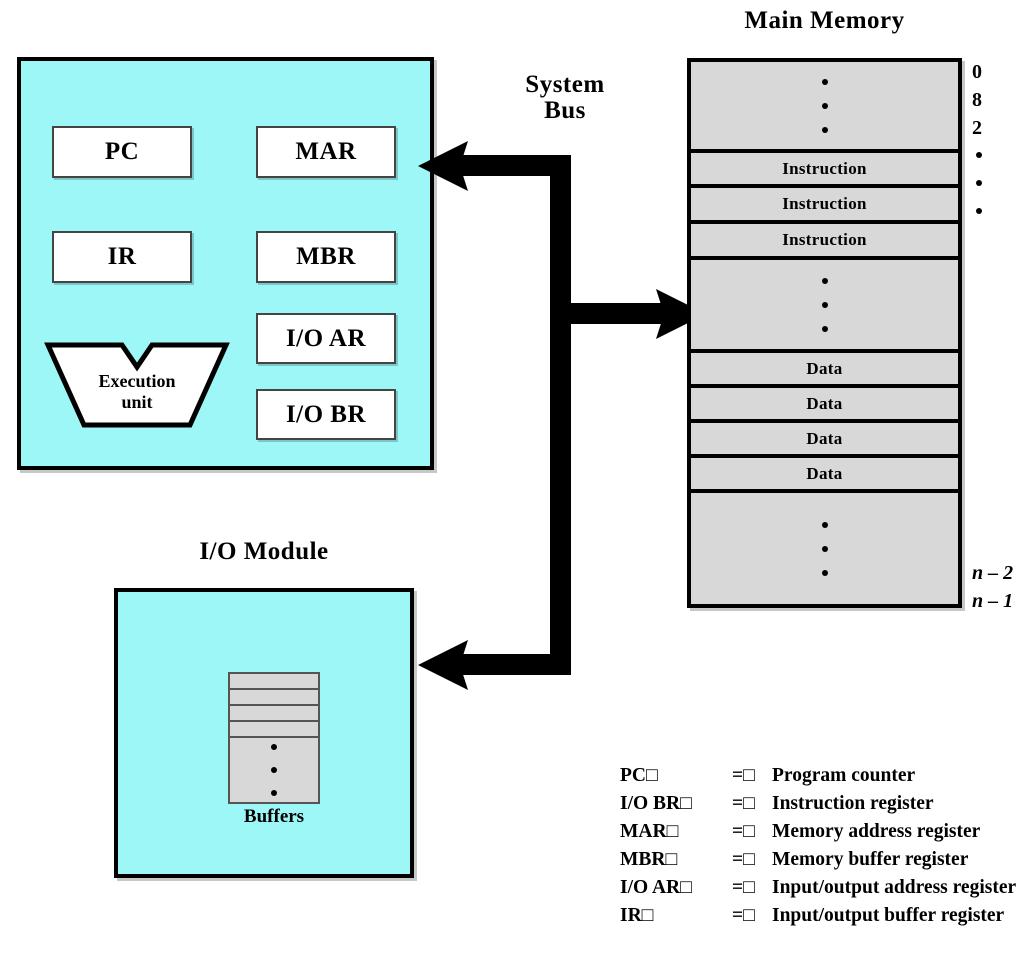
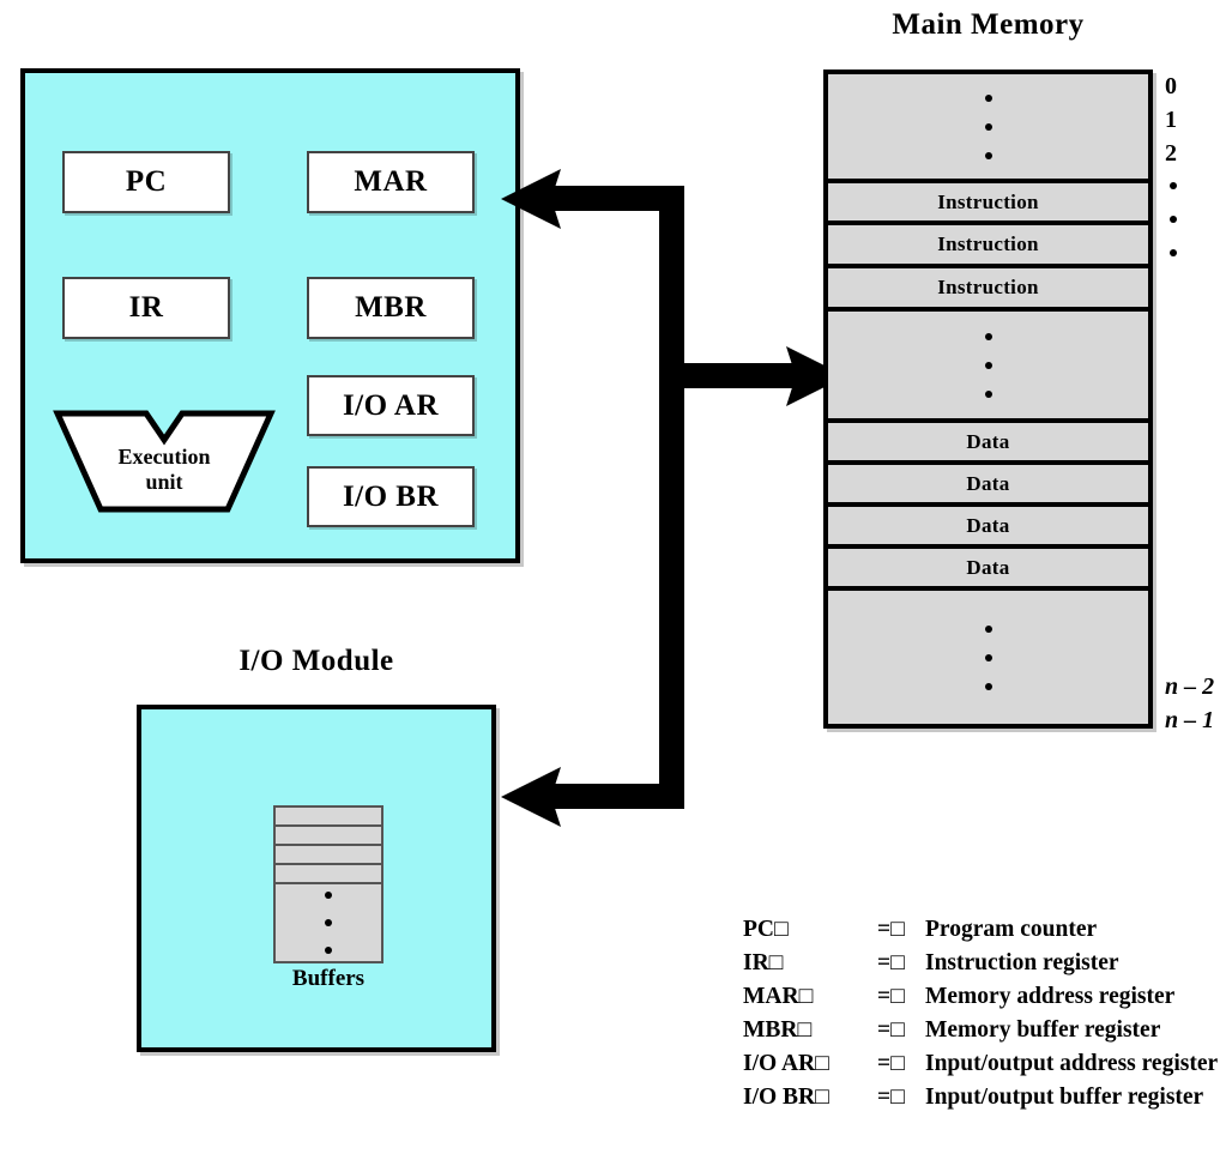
  PC
  MAR
  IR
  MBR
  I/O AR
  I/O BR
  Execution
  unit
- System
- Bus
  Main Memory
  Instruction
  Instruction
  Instruction
  Data
  Data
  Data
  Data
  0
- 8
+ 1
  2
  n – 2
  n – 1
  I/O Module
  Buffers
  PC□
  =□
  Program counter
- I/O BR□
+ IR□
  =□
  Instruction register
  MAR□
  =□
  Memory address register
  MBR□
  =□
  Memory buffer register
  I/O AR□
  =□
  Input/output address register
- IR□
+ I/O BR□
  =□
  Input/output buffer register
